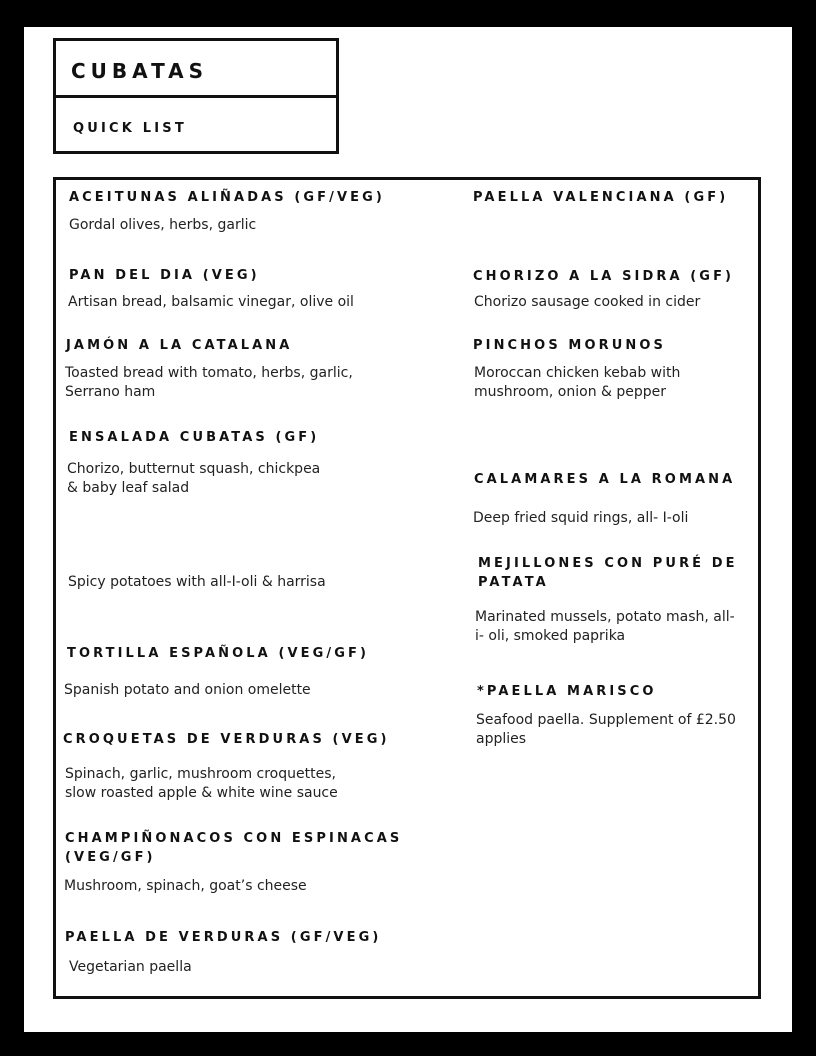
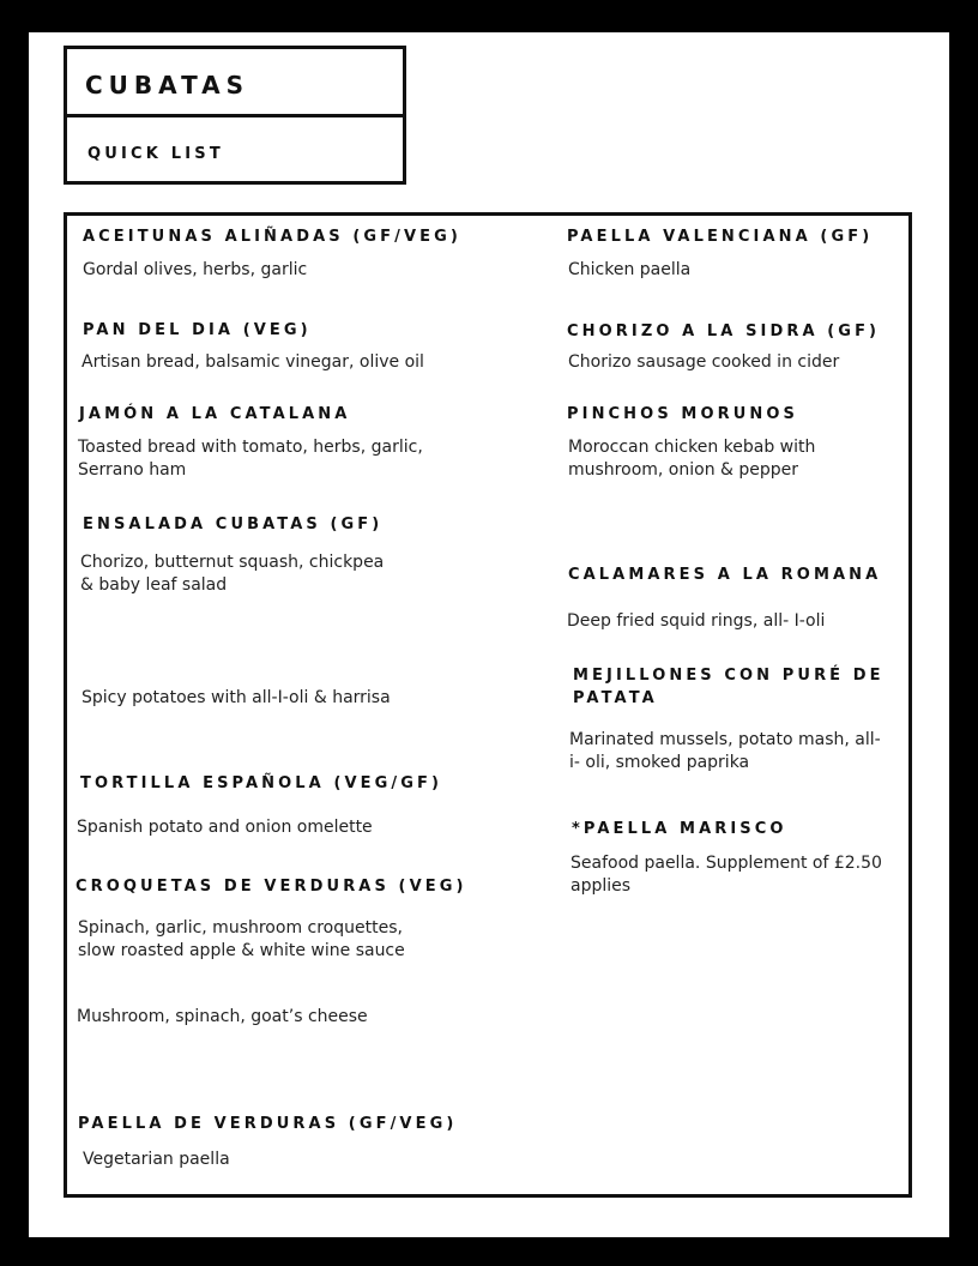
  CUBATAS
  QUICK LIST
  ACEITUNAS ALIÑADAS (GF/VEG)
  Gordal olives, herbs, garlic
  PAN DEL DIA (VEG)
  Artisan bread, balsamic vinegar, olive oil
  JAMÓN A LA CATALANA
  Toasted bread with tomato, herbs, garlic,
  Serrano ham
  ENSALADA CUBATAS (GF)
  Chorizo, butternut squash, chickpea
  & baby leaf salad
  Spicy potatoes with all-I-oli & harrisa
  TORTILLA ESPAÑOLA (VEG/GF)
  Spanish potato and onion omelette
  CROQUETAS DE VERDURAS (VEG)
  Spinach, garlic, mushroom croquettes,
  slow roasted apple & white wine sauce
- CHAMPIÑONACOS CON ESPINACAS
- (VEG/GF)
  Mushroom, spinach, goat’s cheese
  PAELLA DE VERDURAS (GF/VEG)
  Vegetarian paella
  PAELLA VALENCIANA (GF)
+ Chicken paella
  CHORIZO A LA SIDRA (GF)
  Chorizo sausage cooked in cider
  PINCHOS MORUNOS
  Moroccan chicken kebab with
  mushroom, onion & pepper
  CALAMARES A LA ROMANA
  Deep fried squid rings, all- I-oli
  MEJILLONES CON PURÉ DE
  PATATA
  Marinated mussels, potato mash, all-
  i- oli, smoked paprika
  *PAELLA MARISCO
  Seafood paella. Supplement of £2.50
  applies
